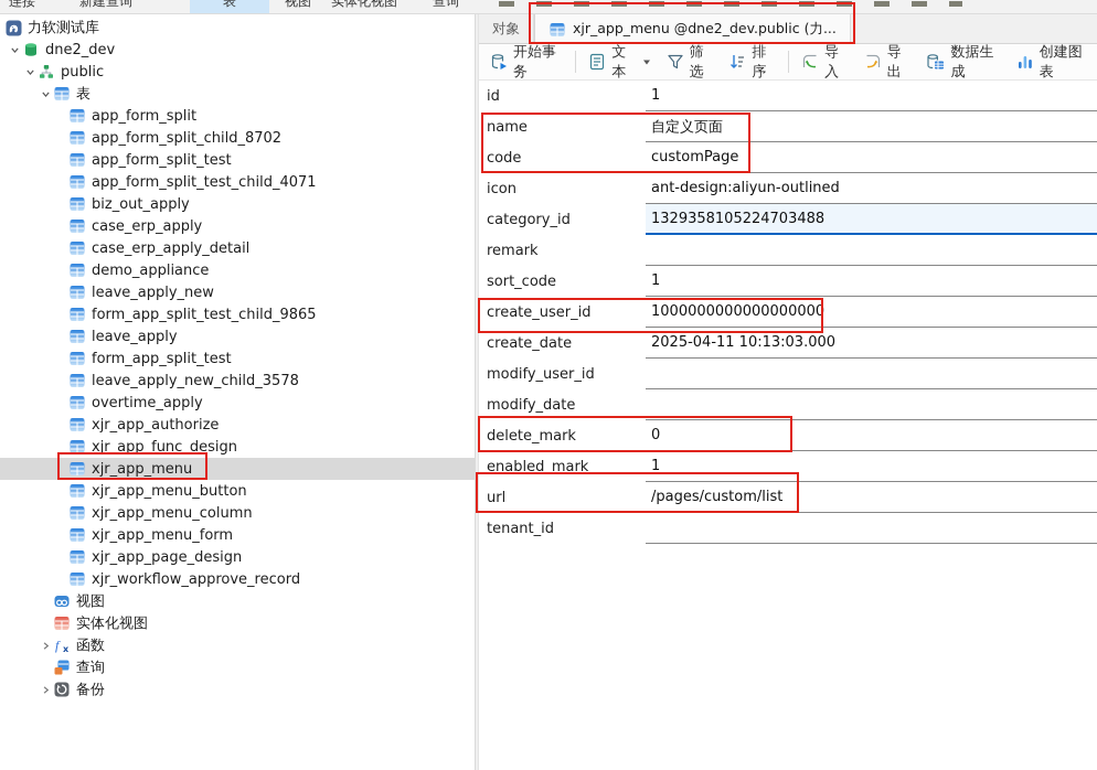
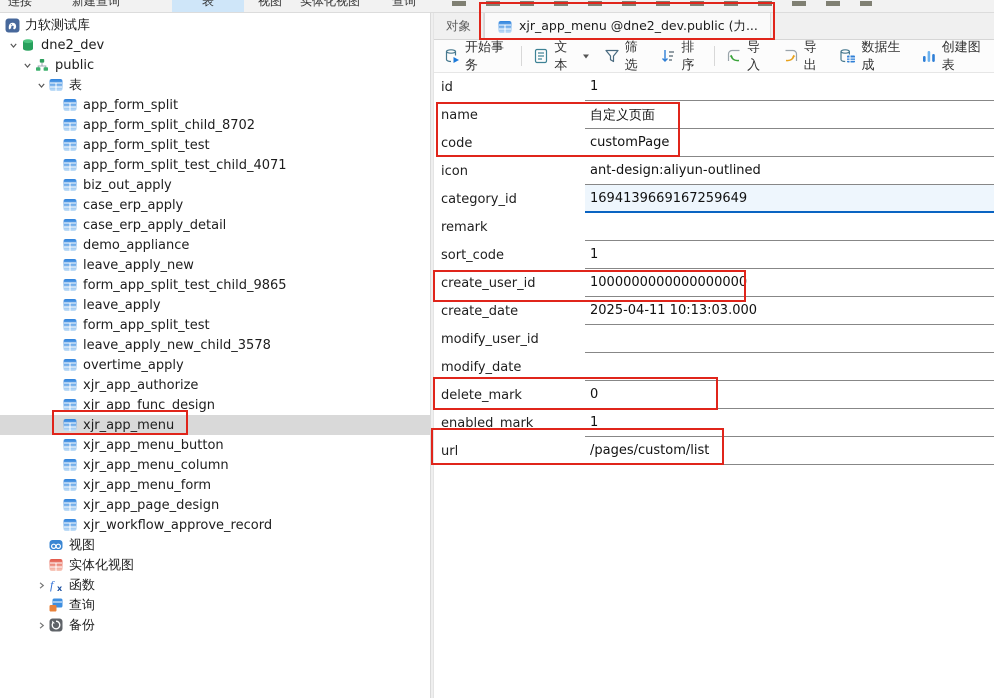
  连接
  新建查询
  表
  视图
  实体化视图
  查询
  力软测试库
  dne2_dev
  public
  表
  app_form_split
  app_form_split_child_8702
  app_form_split_test
  app_form_split_test_child_4071
  biz_out_apply
  case_erp_apply
  case_erp_apply_detail
  demo_appliance
  leave_apply_new
  form_app_split_test_child_9865
  leave_apply
  form_app_split_test
  leave_apply_new_child_3578
  overtime_apply
  xjr_app_authorize
  xjr_app_func_design
  xjr_app_menu
  xjr_app_menu_button
  xjr_app_menu_column
  xjr_app_menu_form
  xjr_app_page_design
  xjr_workflow_approve_record
  视图
  实体化视图
  f
  x
  函数
  查询
  备份
  对象
  xjr_app_menu @dne2_dev.public (力...
  开始事务
  文本
  筛选
  排序
  导入
  导出
  数据生成
  创建图表
  id
  1
  name
  自定义页面
  code
  customPage
  icon
  ant-design:aliyun-outlined
  category_id
- 1329358105224703488
+ 1694139669167259649
  remark
  sort_code
  1
  create_user_id
  1000000000000000000
  create_date
  2025-04-11 10:13:03.000
  modify_user_id
  modify_date
  delete_mark
  0
  enabled_mark
  1
  url
  /pages/custom/list
- tenant_id
